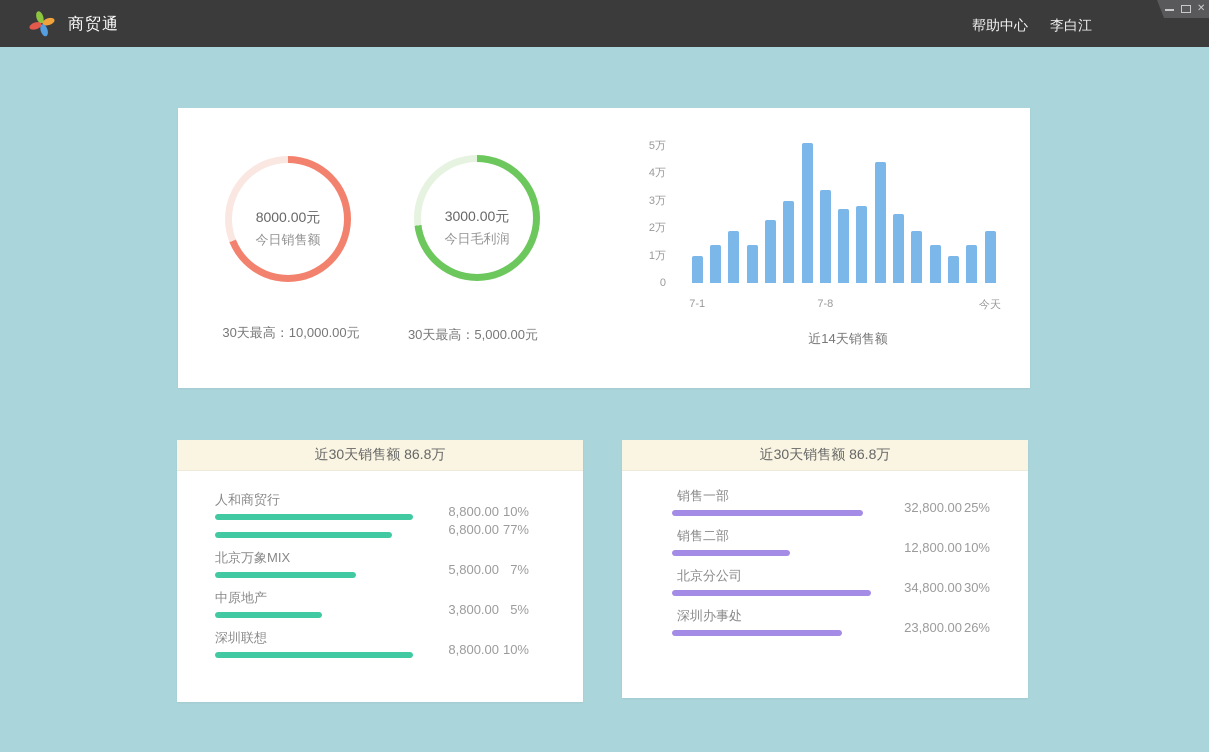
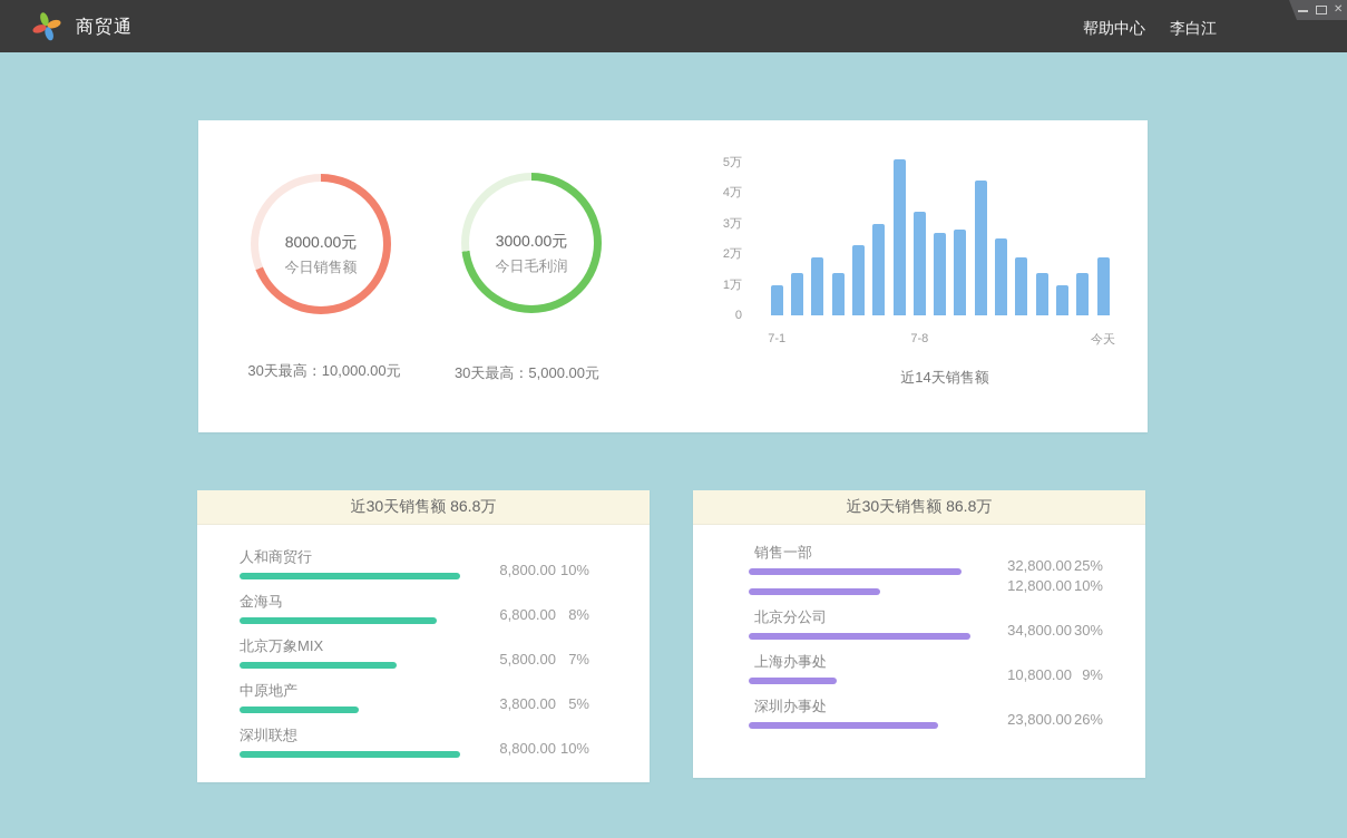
  商贸通
  帮助中心
  李白江
  ✕
  8000.00元
  今日销售额
  3000.00元
  今日毛利润
  30天最高：10,000.00元
  30天最高：5,000.00元
  0
  1万
  2万
  3万
  4万
  5万
  7-1
  7-8
  今天
  近14天销售额
  近30天销售额 86.8万
  人和商贸行
  8,800.00
  10%
+ 金海马
  6,800.00
- 77%
+ 8%
  北京万象MIX
  5,800.00
  7%
  中原地产
  3,800.00
  5%
  深圳联想
  8,800.00
  10%
  近30天销售额 86.8万
  销售一部
  32,800.00
  25%
- 销售二部
  12,800.00
  10%
  北京分公司
  34,800.00
  30%
+ 上海办事处
+ 10,800.00
+ 9%
  深圳办事处
  23,800.00
  26%
